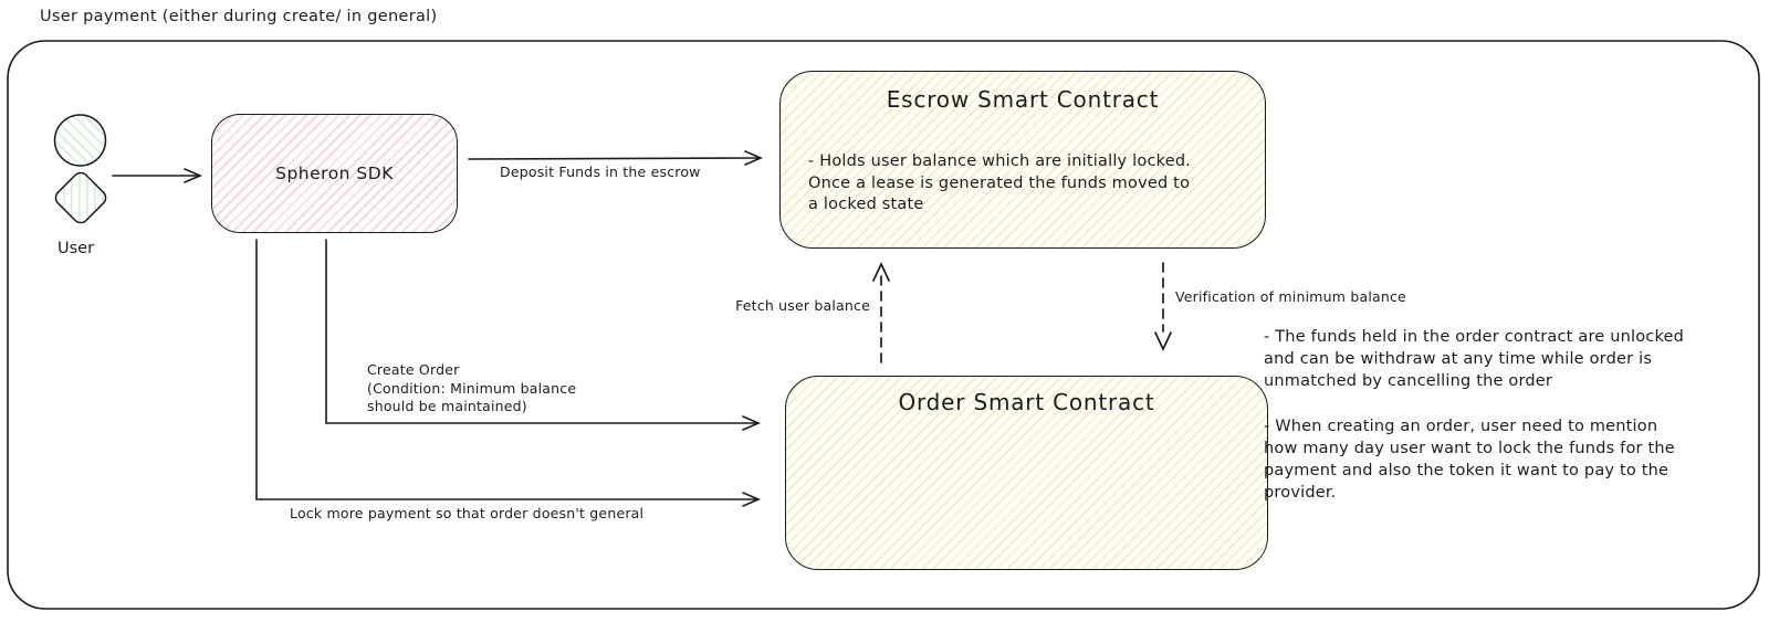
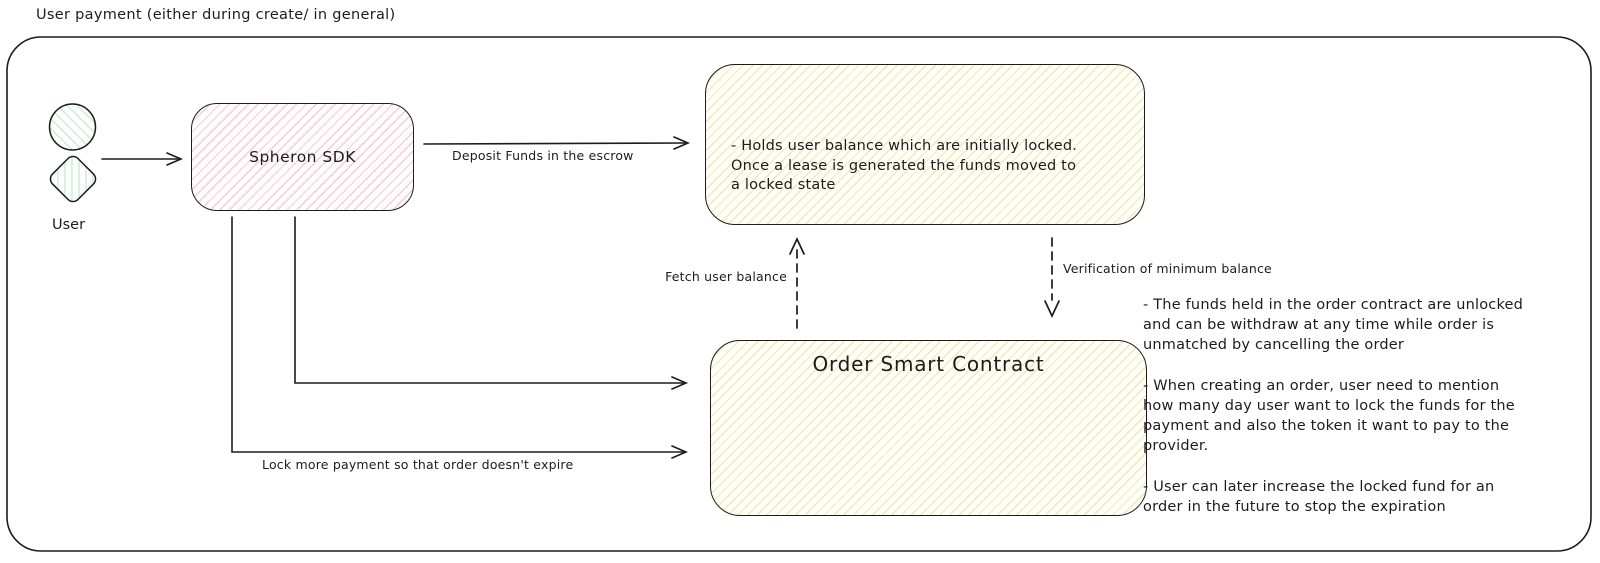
  User payment (either during create/ in general)
  User
  Spheron SDK
- Escrow Smart Contract
  - Holds user balance which are initially locked.
  Once a lease is generated the funds moved to
  a locked state
  Order Smart Contract
  Deposit Funds in the escrow
  Fetch user balance
  Verification of minimum balance
- Create Order
- (Condition: Minimum balance
- should be maintained)
- Lock more payment so that order doesn't general
+ Lock more payment so that order doesn't expire
  - The funds held in the order contract are unlocked
  and can be withdraw at any time while order is
  unmatched by cancelling the order
  - When creating an order, user need to mention
  how many day user want to lock the funds for the
  payment and also the token it want to pay to the
  provider.
+ - User can later increase the locked fund for an
+ order in the future to stop the expiration
